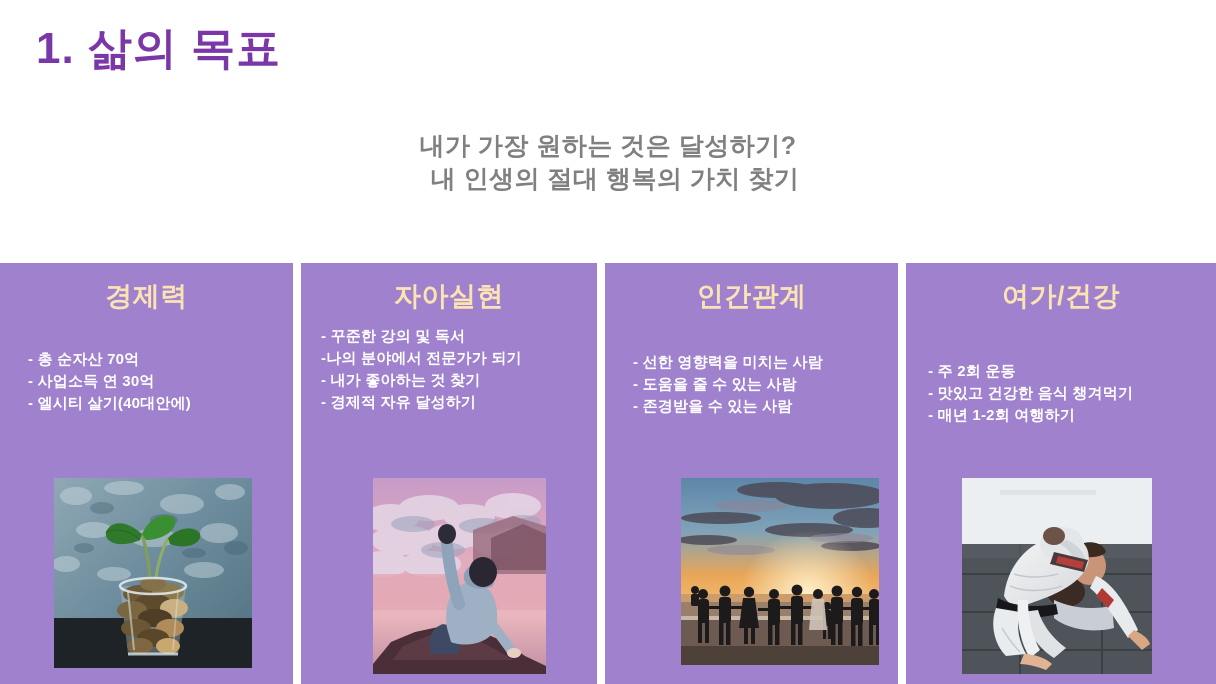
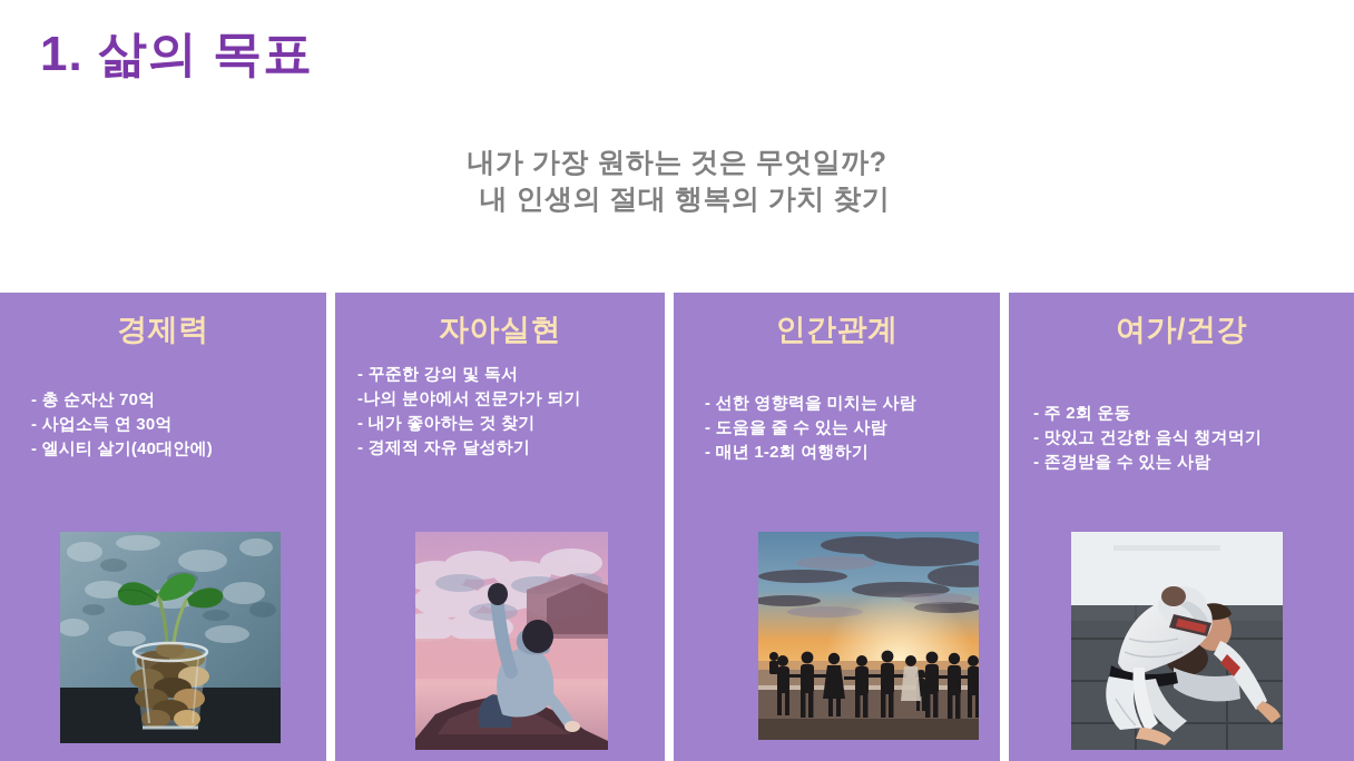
  1. 삶의 목표
- 내가 가장 원하는 것은 달성하기?
+ 내가 가장 원하는 것은 무엇일까?
  내 인생의 절대 행복의 가치 찾기
  경제력
  - 총 순자산 70억
  - 사업소득 연 30억
  - 엘시티 살기(40대안에)
  자아실현
  - 꾸준한 강의 및 독서
  -나의 분야에서 전문가가 되기
  - 내가 좋아하는 것 찾기
  - 경제적 자유 달성하기
  인간관계
  - 선한 영향력을 미치는 사람
  - 도움을 줄 수 있는 사람
- - 존경받을 수 있는 사람
+ - 매년 1-2회 여행하기
  여가/건강
  - 주 2회 운동
  - 맛있고 건강한 음식 챙겨먹기
- - 매년 1-2회 여행하기
+ - 존경받을 수 있는 사람
